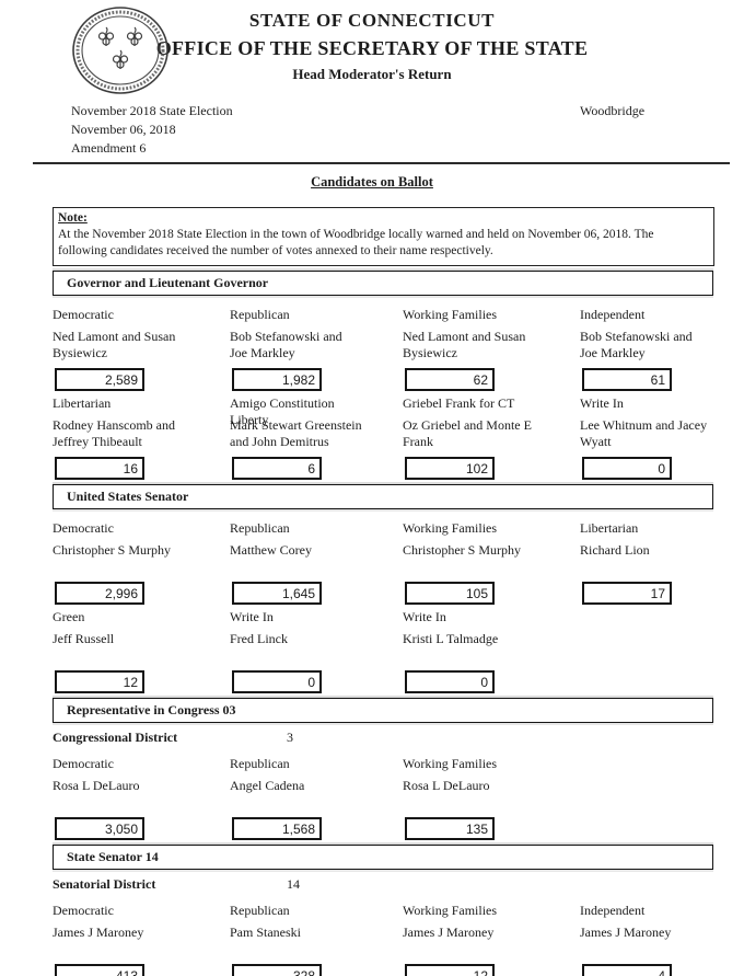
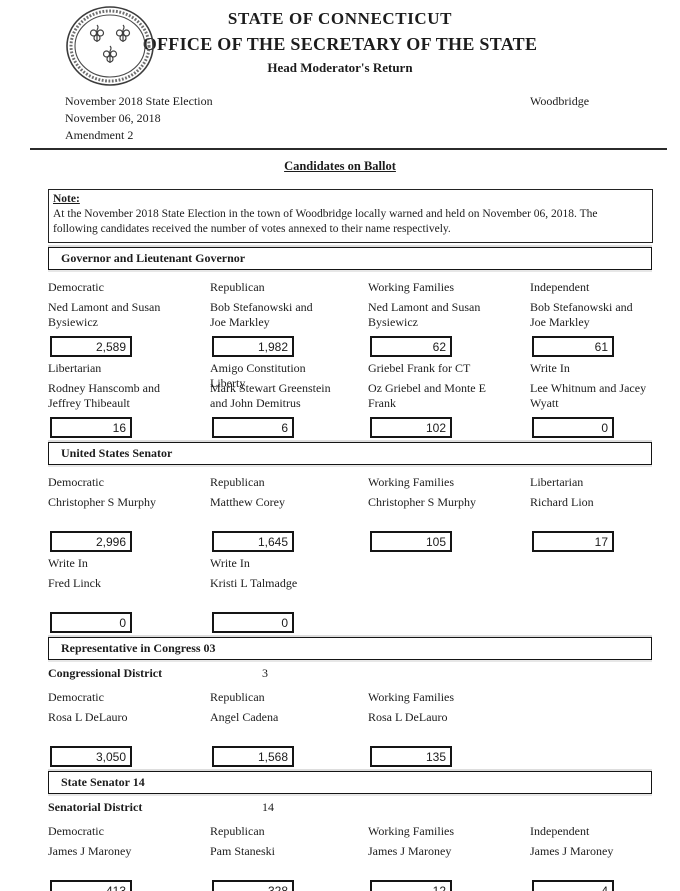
  STATE OF CONNECTICUT
  OFFICE OF THE SECRETARY OF THE STATE
  Head Moderator's Return
  November 2018 State Election
  November 06, 2018
- Amendment 6
+ Amendment 2
  Woodbridge
  Candidates on Ballot
  Note:
  At the November 2018 State Election in the town of Woodbridge locally warned and held on November 06, 2018. The following candidates received the number of votes annexed to their name respectively.
  Governor and Lieutenant Governor
  Democratic
  Ned Lamont and Susan
  Bysiewicz
  2,589
  Republican
  Bob Stefanowski and
  Joe Markley
  1,982
  Working Families
  Ned Lamont and Susan
  Bysiewicz
  62
  Independent
  Bob Stefanowski and
  Joe Markley
  61
  Libertarian
  Rodney Hanscomb and
  Jeffrey Thibeault
  16
  Amigo Constitution
  Liberty
  Mark Stewart Greenstein
  and John Demitrus
  6
  Griebel Frank for CT
  Oz Griebel and Monte E
  Frank
  102
  Write In
  Lee Whitnum and Jacey
  Wyatt
  0
  United States Senator
  Democratic
  Christopher S Murphy
  2,996
  Republican
  Matthew Corey
  1,645
  Working Families
  Christopher S Murphy
  105
  Libertarian
  Richard Lion
  17
- Green
- Jeff Russell
- 12
  Write In
  Fred Linck
  0
  Write In
  Kristi L Talmadge
  0
  Representative in Congress 03
  Congressional District
  3
  Democratic
  Rosa L DeLauro
  3,050
  Republican
  Angel Cadena
  1,568
  Working Families
  Rosa L DeLauro
  135
  State Senator 14
  Senatorial District
  14
  Democratic
  James J Maroney
  Republican
  Pam Staneski
  Working Families
  James J Maroney
  Independent
  James J Maroney
